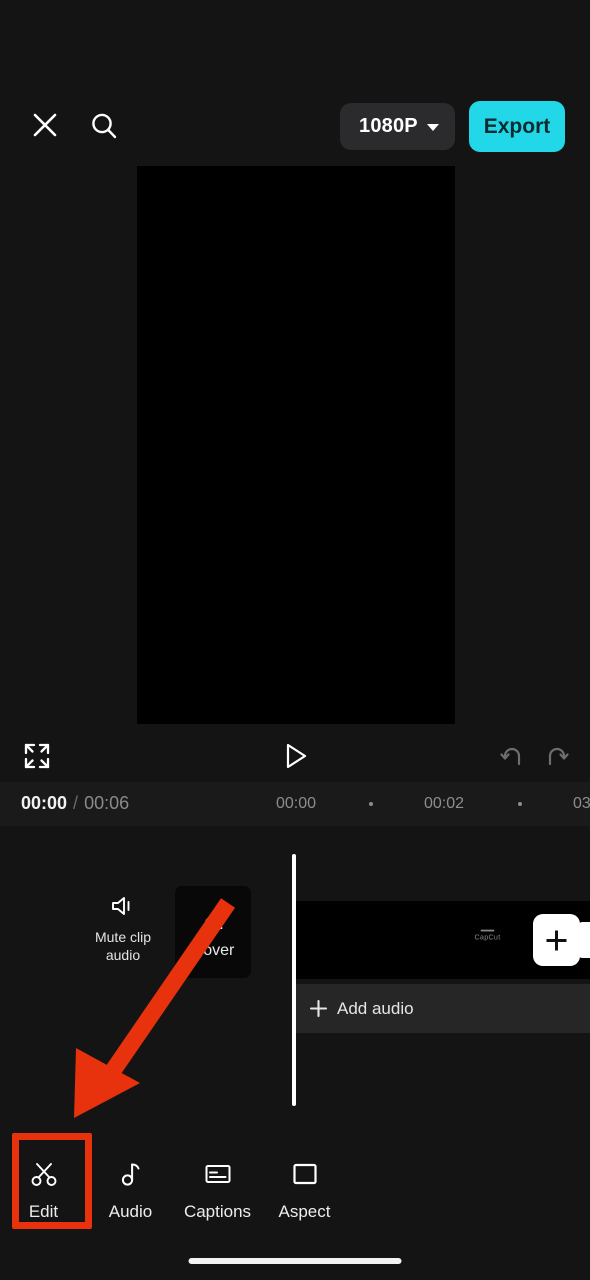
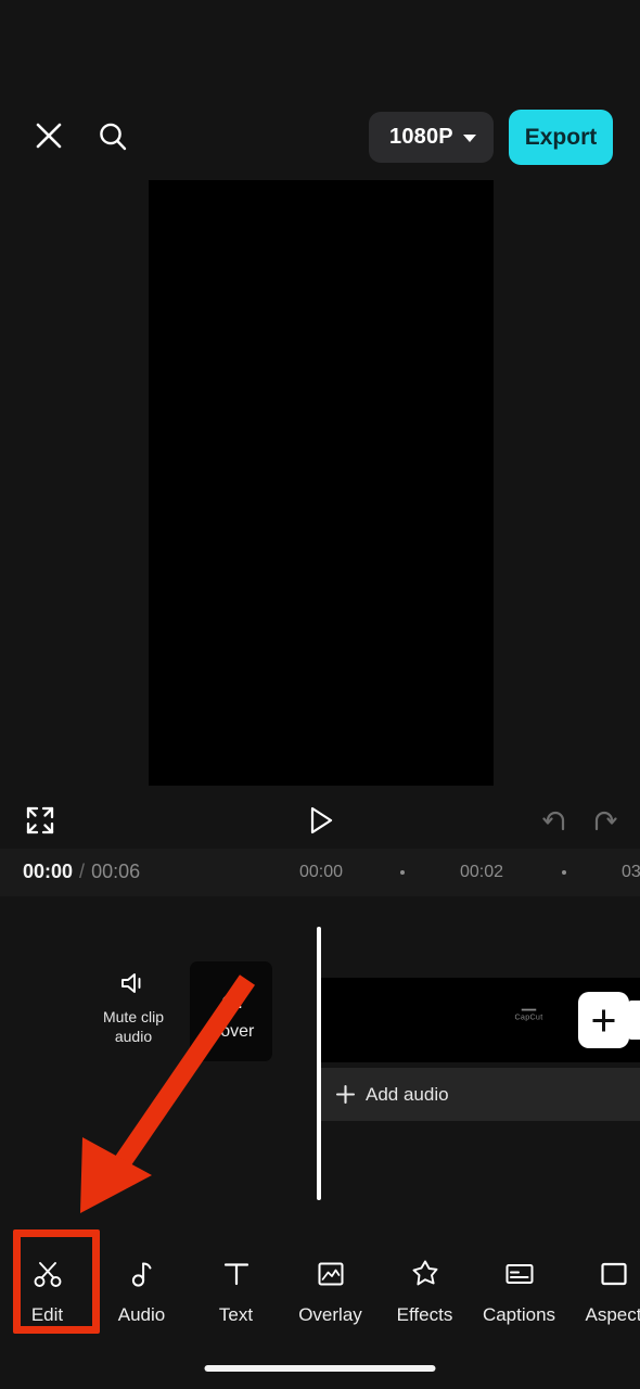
  1080P
  Export
  00:00
  /
  00:06
  00:00
  00:02
  03
  Mute clip
  audio
  over
  CapCut
  Add audio
  Edit
  Audio
+ Text
+ Overlay
+ Effects
  Captions
  Aspect
